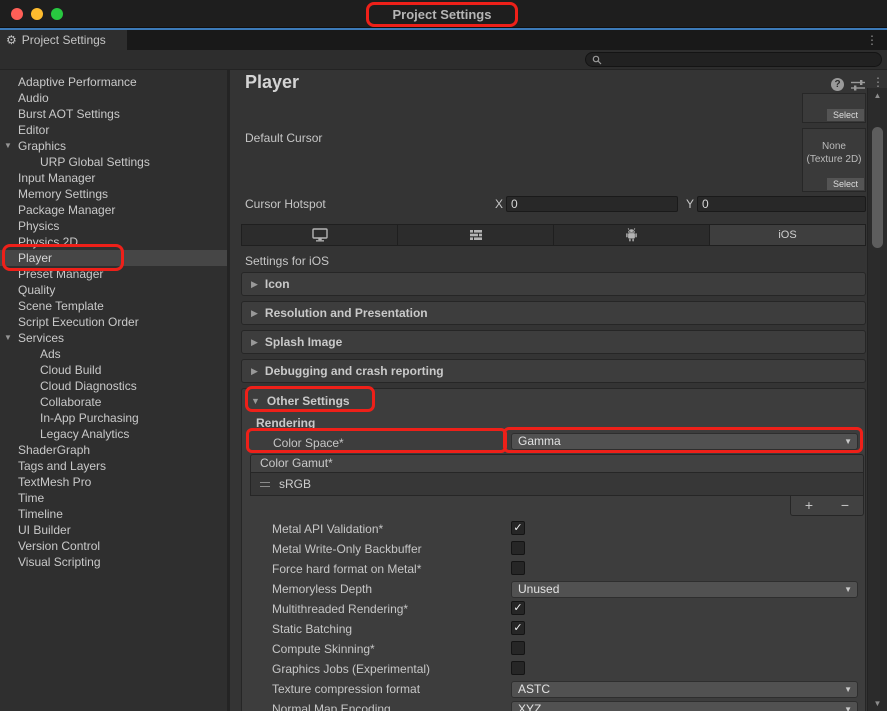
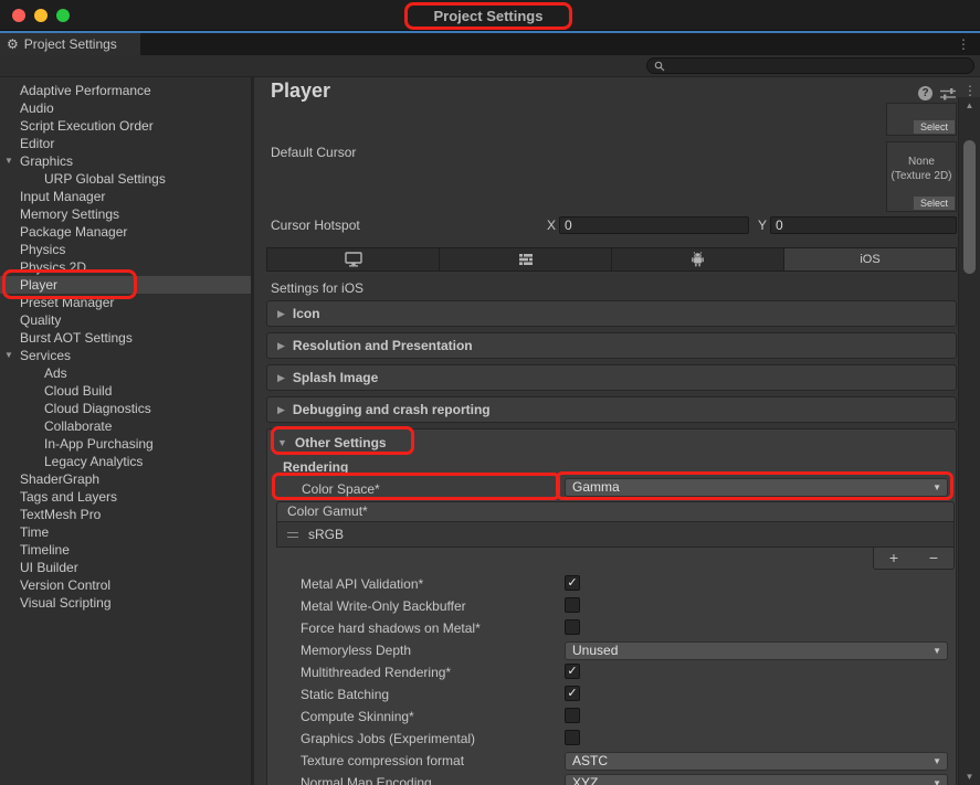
  Project Settings
  ⚙
  Project Settings
  ⋮
  Adaptive Performance
  Audio
- Burst AOT Settings
+ Script Execution Order
  Editor
  ▼
  Graphics
  URP Global Settings
  Input Manager
  Memory Settings
  Package Manager
  Physics
  Physics 2D
  Player
  Preset Manager
  Quality
- Scene Template
- Script Execution Order
+ Burst AOT Settings
  ▼
  Services
  Ads
  Cloud Build
  Cloud Diagnostics
  Collaborate
  In-App Purchasing
  Legacy Analytics
  ShaderGraph
  Tags and Layers
  TextMesh Pro
  Time
  Timeline
  UI Builder
  Version Control
  Visual Scripting
  Player
  ?
  ⋮
  Select
  Default Cursor
  None
  (Texture 2D)
  Select
  Cursor Hotspot
  X
  0
  Y
  0
  iOS
  Settings for iOS
  ▶
  Icon
  ▶
  Resolution and Presentation
  ▶
  Splash Image
  ▶
  Debugging and crash reporting
  ▼
  Other Settings
  Rendering
  Color Space*
  Gamma
  ▼
  Color Gamut*
  sRGB
  +
  −
  Metal API Validation*
  ✓
  Metal Write-Only Backbuffer
- Force hard format on Metal*
+ Force hard shadows on Metal*
  Memoryless Depth
  Unused
  ▼
  Multithreaded Rendering*
  ✓
  Static Batching
  ✓
  Compute Skinning*
  Graphics Jobs (Experimental)
  Texture compression format
  ASTC
  ▼
  Normal Map Encoding
  XYZ
  ▼
  ▲
  ▼
